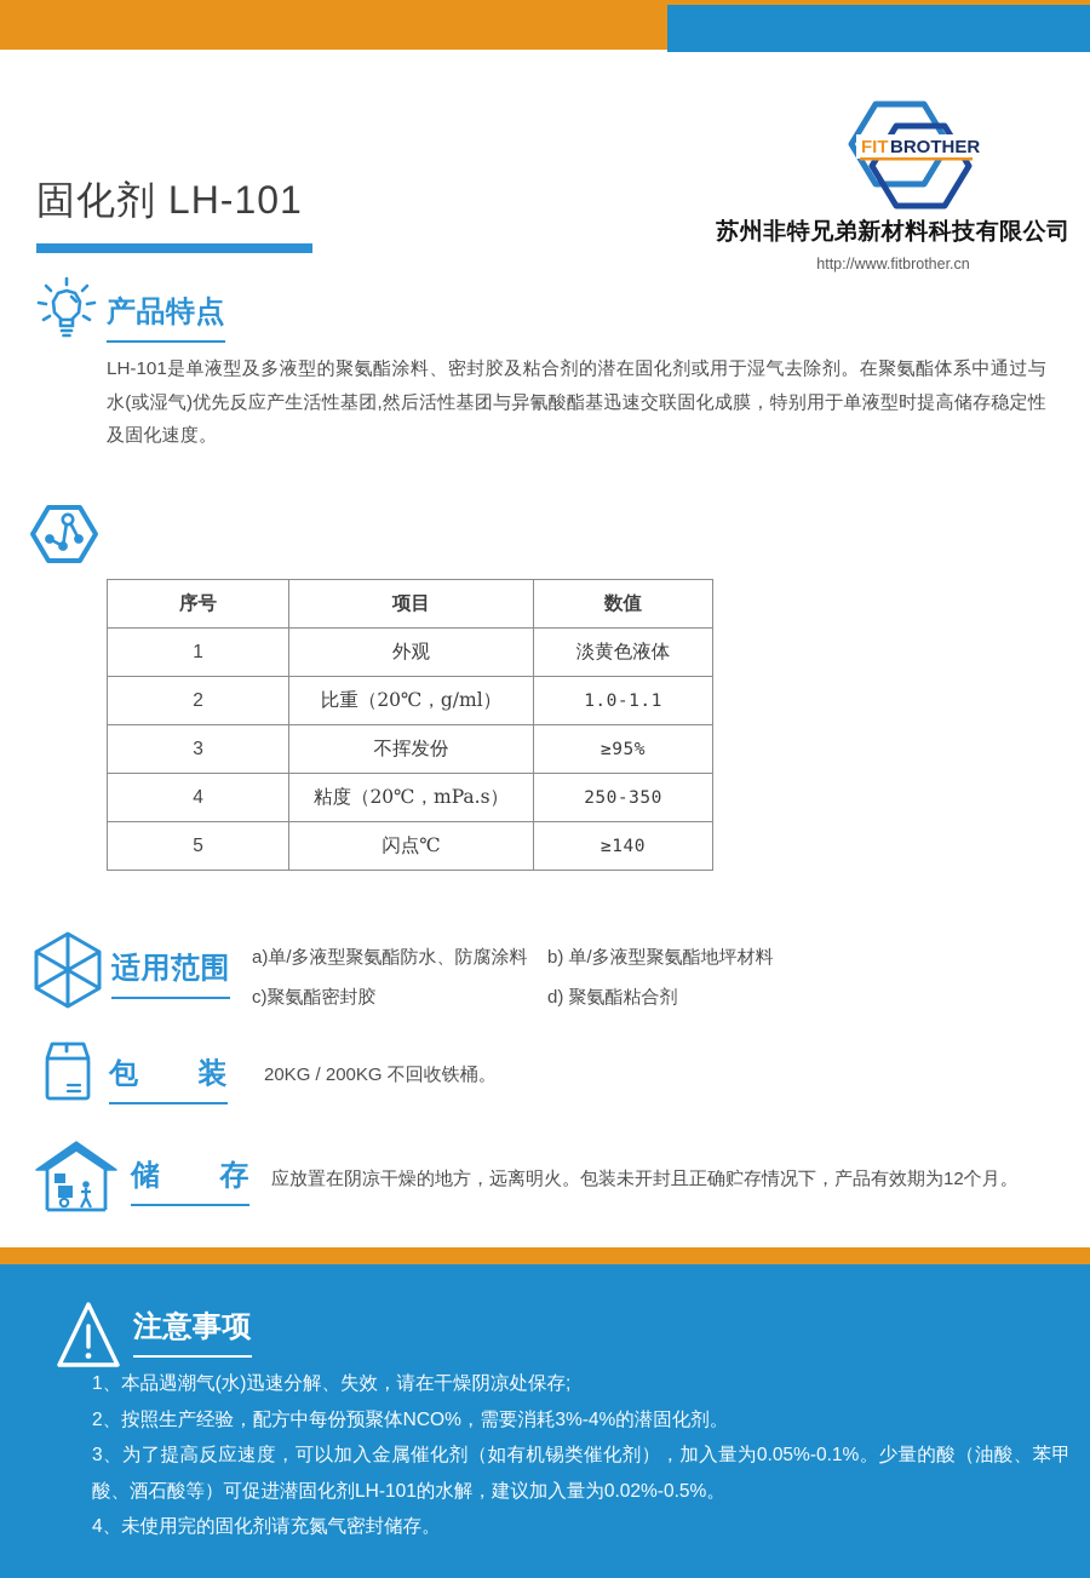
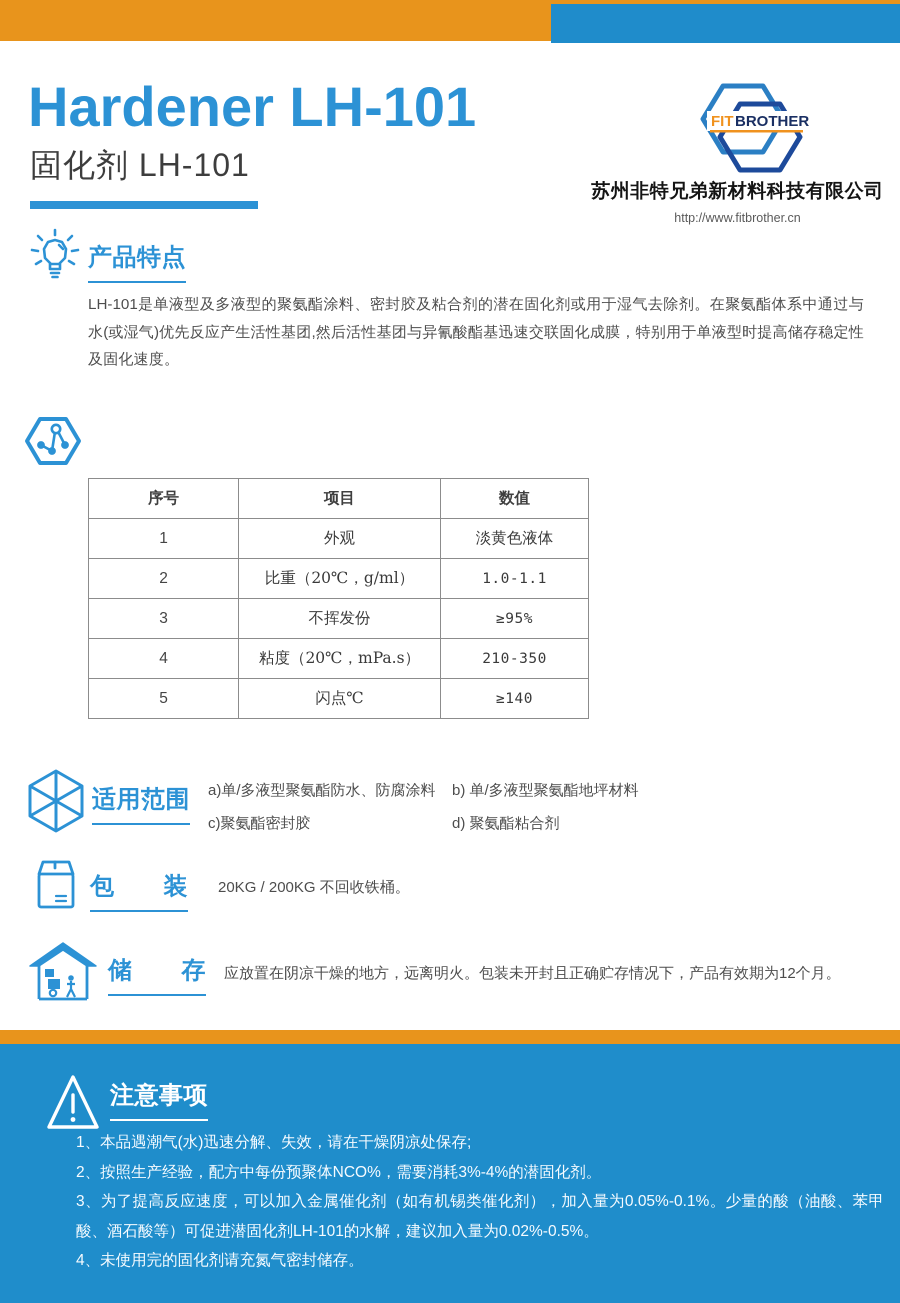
+ Hardener LH-101
  固化剂 LH-101
  FIT
  BROTHER
  苏州非特兄弟新材料科技有限公司
  http://www.fitbrother.cn
  产品特点
  LH-101是单液型及多液型的聚氨酯涂料、密封胶及粘合剂的潜在固化剂或用于湿气去除剂。在聚氨酯体系中通过与水(或湿气)优先反应产生活性基团,然后活性基团与异氰酸酯基迅速交联固化成膜，特别用于单液型时提高储存稳定性及固化速度。
  序号	项目	数值
  1	外观	淡黄色液体
  2	比重（20℃，g/ml）	1.0-1.1
  3	不挥发份	≥95%
- 4	粘度（20℃，mPa.s）	250-350
+ 4	粘度（20℃，mPa.s）	210-350
  5	闪点℃	≥140
  适用范围
  a)单/多液型聚氨酯防水、防腐涂料
  b) 单/多液型聚氨酯地坪材料
  c)聚氨酯密封胶
  d) 聚氨酯粘合剂
  包 装
  20KG / 200KG 不回收铁桶。
  储 存
  应放置在阴凉干燥的地方，远离明火。包装未开封且正确贮存情况下，产品有效期为12个月。
  注意事项
  1、本品遇潮气(水)迅速分解、失效，请在干燥阴凉处保存;
  2、按照生产经验，配方中每份预聚体NCO%，需要消耗3%-4%的潜固化剂。
  3、为了提高反应速度，可以加入金属催化剂（如有机锡类催化剂），加入量为0.05%-0.1%。少量的酸（油酸、苯甲酸、酒石酸等）可促进潜固化剂LH-101的水解，建议加入量为0.02%-0.5%。
  4、未使用完的固化剂请充氮气密封储存。
